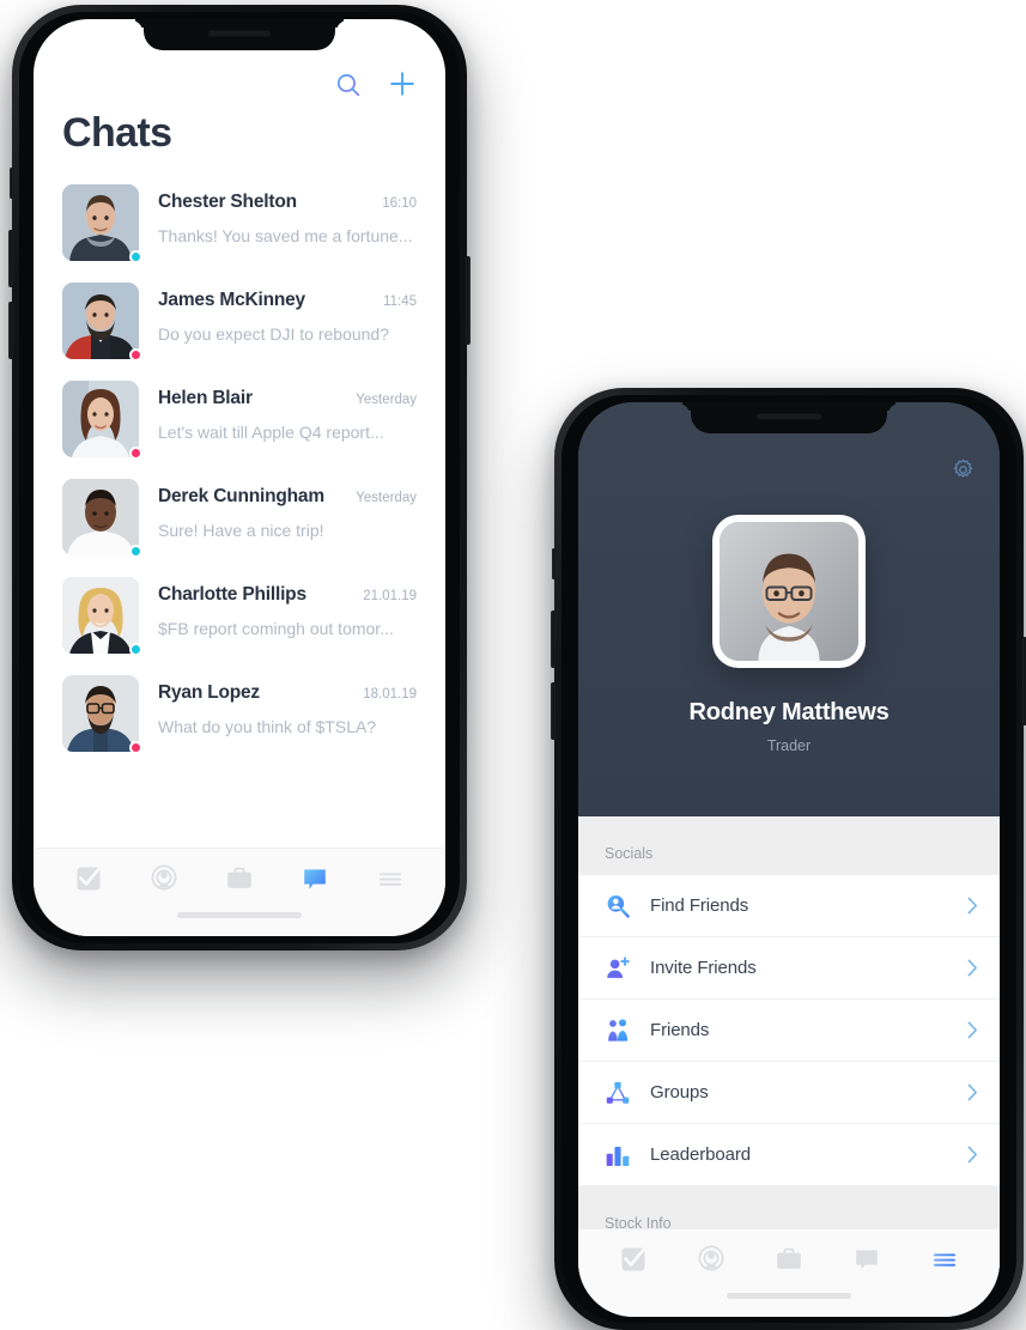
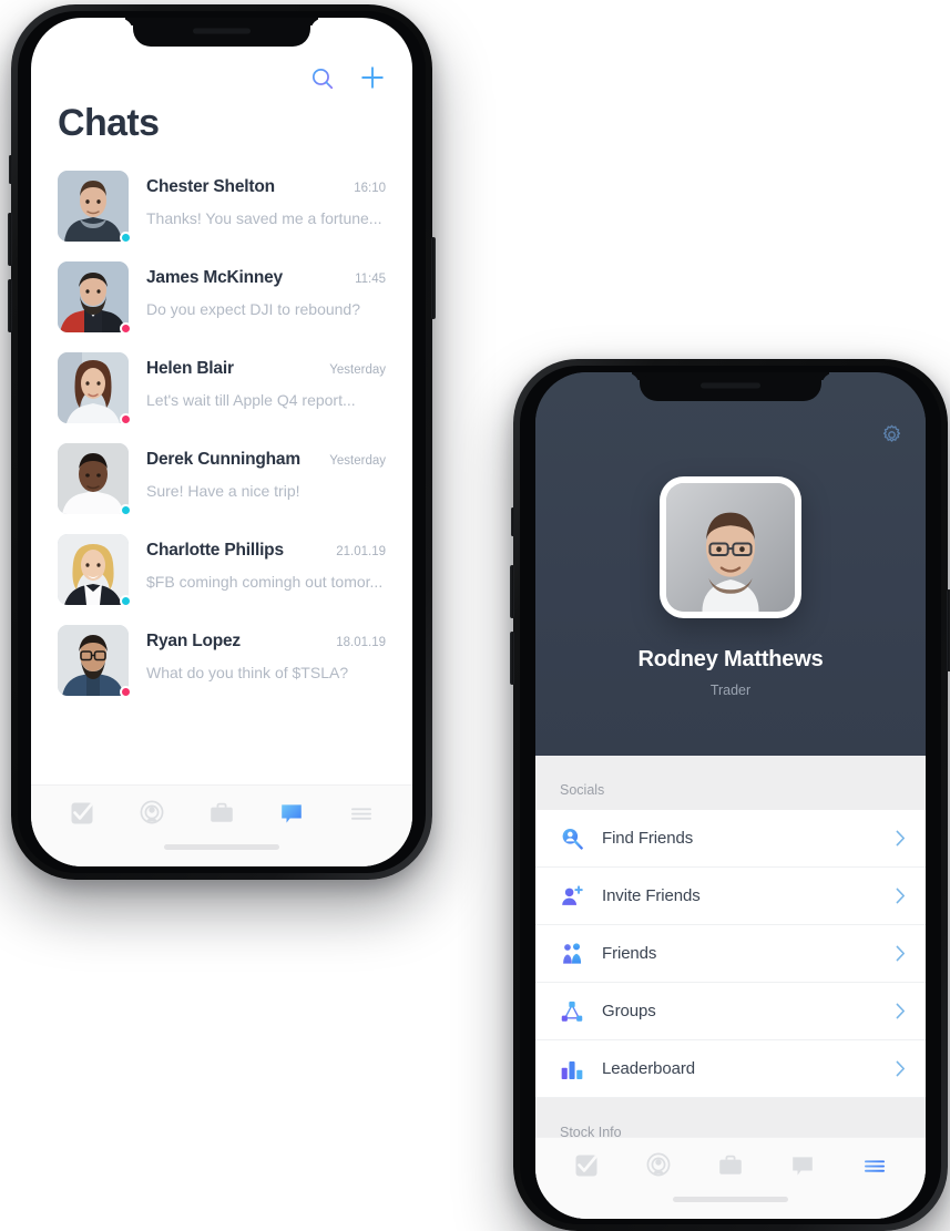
  Chats
  Chester Shelton
  16:10
  Thanks! You saved me a fortune...
  James McKinney
  11:45
  Do you expect DJI to rebound?
  Helen Blair
  Yesterday
  Let's wait till Apple Q4 report...
  Derek Cunningham
  Yesterday
  Sure! Have a nice trip!
  Charlotte Phillips
  21.01.19
- $FB report comingh out tomor...
+ $FB comingh comingh out tomor...
  Ryan Lopez
  18.01.19
  What do you think of $TSLA?
  Rodney Matthews
  Trader
  Socials
  Find Friends
  Invite Friends
  Friends
  Groups
  Leaderboard
  Stock Info
